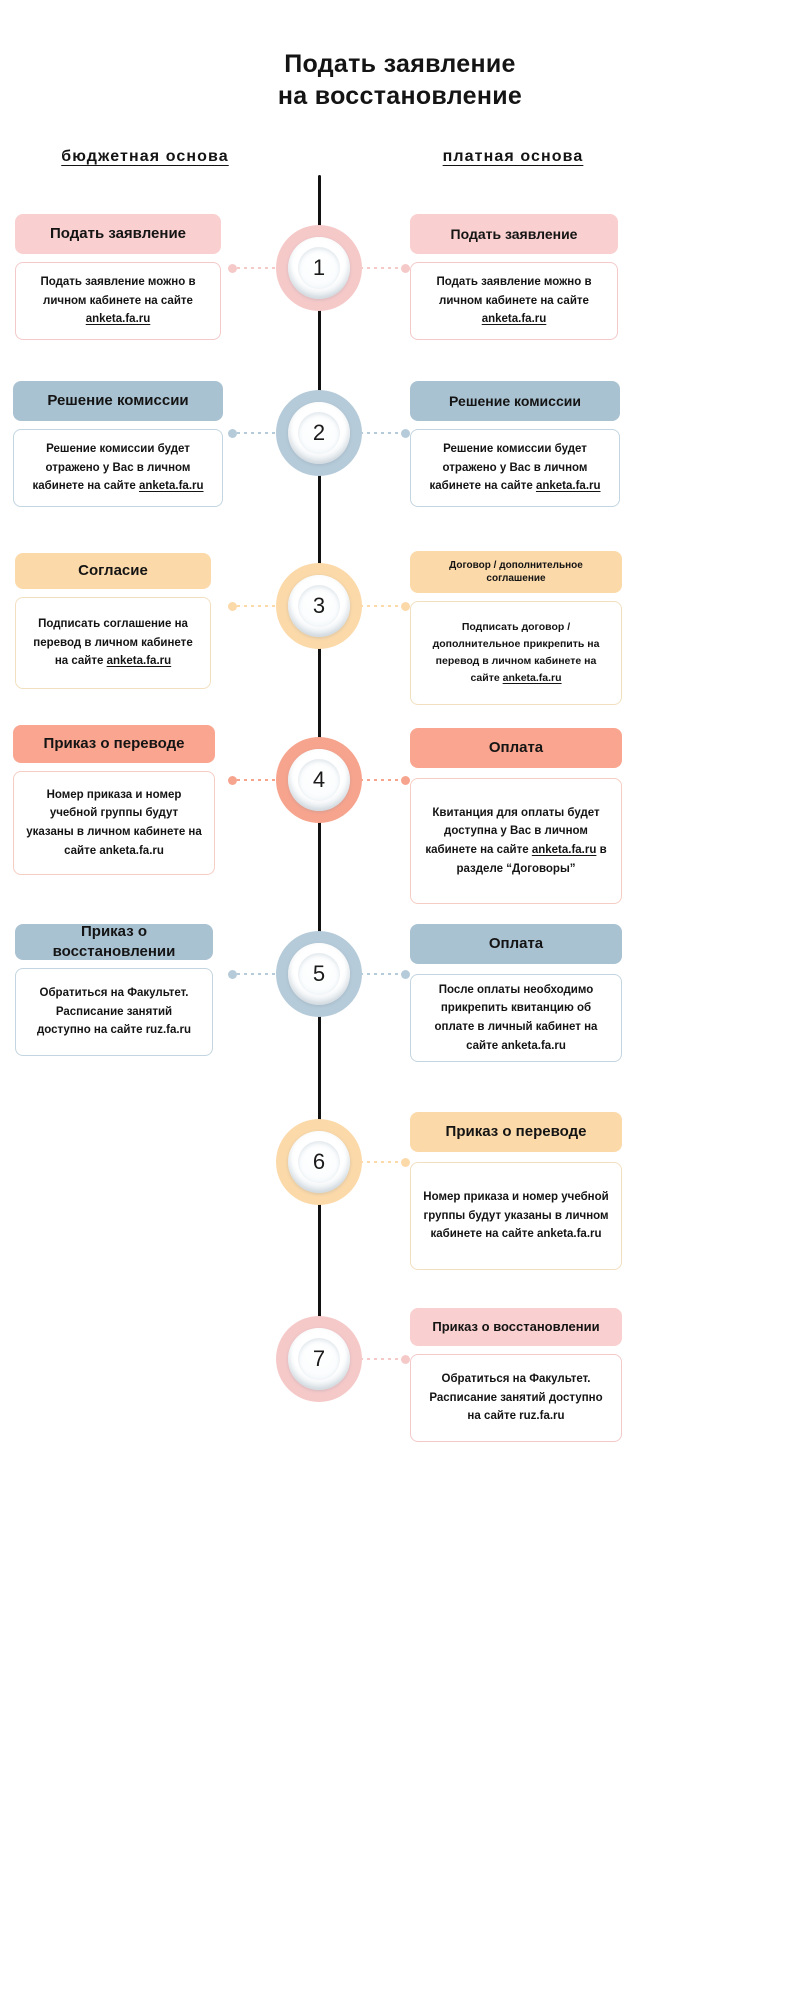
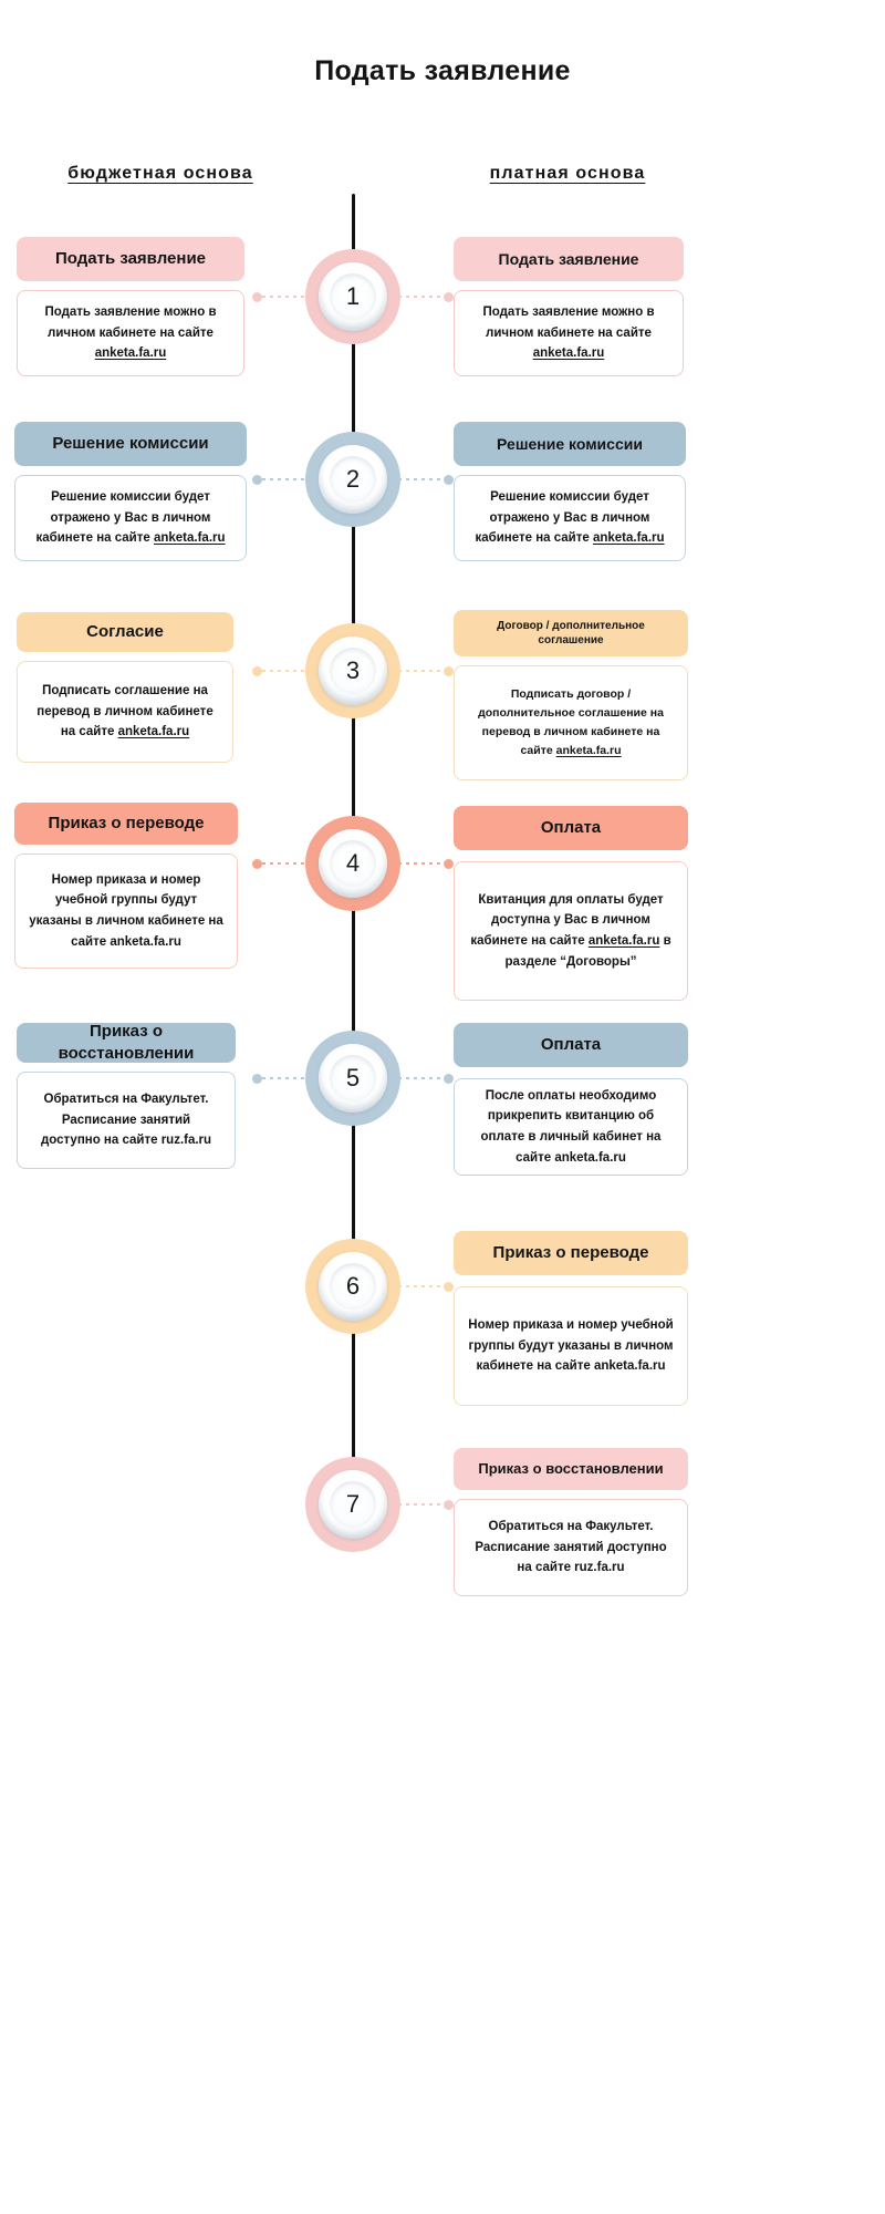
  Подать заявление
- на восстановление
  бюджетная основа
  платная основа
  1
  2
  3
  4
  5
  6
  7
  Подать заявление
  Подать заявление можно в личном кабинете на сайте anketa.fa.ru
  Решение комиссии
  Решение комиссии будет отражено у Вас в личном кабинете на сайте anketa.fa.ru
  Согласие
  Подписать соглашение на перевод в личном кабинете на сайте anketa.fa.ru
  Приказ о переводе
  Номер приказа и номер учебной группы будут указаны в личном кабинете на сайте anketa.fa.ru
  Приказ о восстановлении
  Обратиться на Факультет. Расписание занятий доступно на сайте ruz.fa.ru
  Подать заявление
  Подать заявление можно в личном кабинете на сайте anketa.fa.ru
  Решение комиссии
  Решение комиссии будет отражено у Вас в личном кабинете на сайте anketa.fa.ru
  Договор / дополнительное соглашение
- Подписать договор / дополнительное прикрепить на перевод в личном кабинете на сайте anketa.fa.ru
+ Подписать договор / дополнительное соглашение на перевод в личном кабинете на сайте anketa.fa.ru
  Оплата
  Квитанция для оплаты будет доступна у Вас в личном кабинете на сайте anketa.fa.ru в разделе “Договоры”
  Оплата
  После оплаты необходимо прикрепить квитанцию об оплате в личный кабинет на сайте anketa.fa.ru
  Приказ о переводе
  Номер приказа и номер учебной группы будут указаны в личном кабинете на сайте anketa.fa.ru
  Приказ о восстановлении
  Обратиться на Факультет. Расписание занятий доступно на сайте ruz.fa.ru
